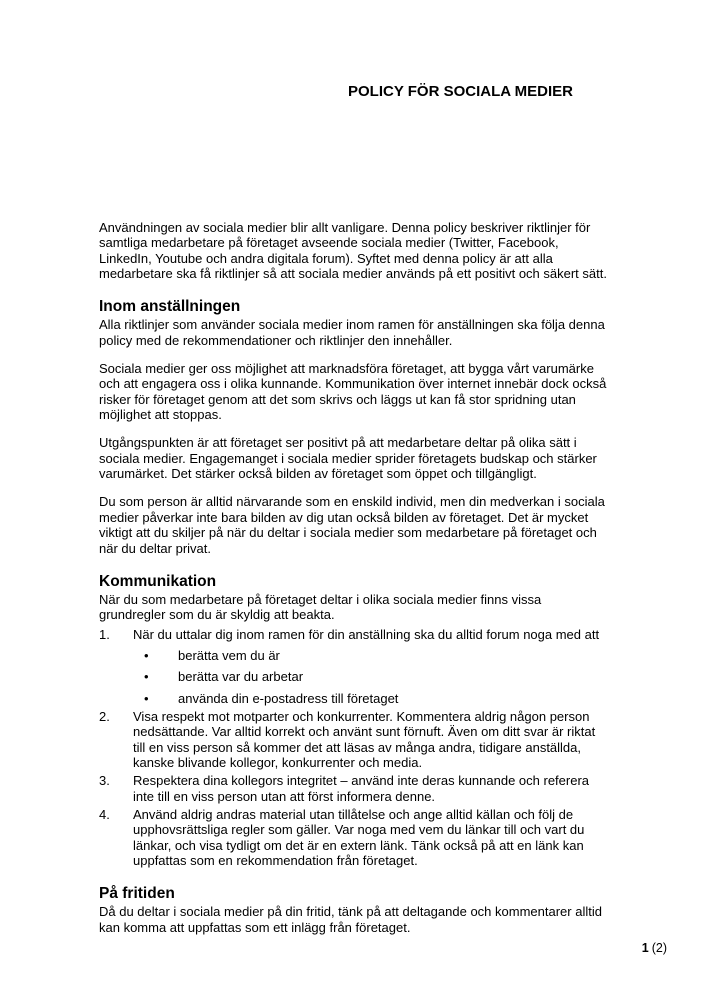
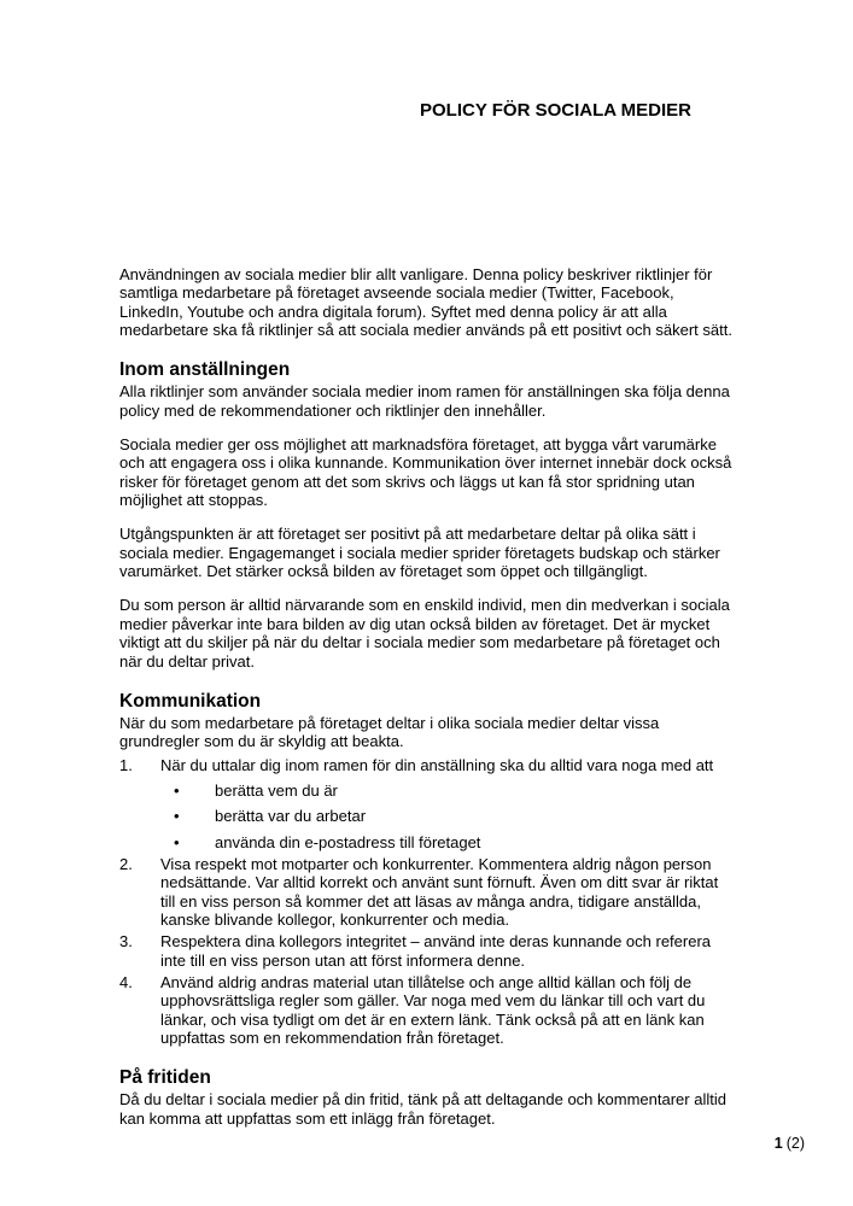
  POLICY FÖR SOCIALA MEDIER
  Användningen av sociala medier blir allt vanligare. Denna policy beskriver riktlinjer för samtliga medarbetare på företaget avseende sociala medier (Twitter, Facebook, LinkedIn, Youtube och andra digitala forum). Syftet med denna policy är att alla medarbetare ska få riktlinjer så att sociala medier används på ett positivt och säkert sätt.
  Inom anställningen
  Alla riktlinjer som använder sociala medier inom ramen för anställningen ska följa denna policy med de rekommendationer och riktlinjer den innehåller.
  Sociala medier ger oss möjlighet att marknadsföra företaget, att bygga vårt varumärke och att engagera oss i olika kunnande. Kommunikation över internet innebär dock också risker för företaget genom att det som skrivs och läggs ut kan få stor spridning utan möjlighet att stoppas.
  Utgångspunkten är att företaget ser positivt på att medarbetare deltar på olika sätt i sociala medier. Engagemanget i sociala medier sprider företagets budskap och stärker varumärket. Det stärker också bilden av företaget som öppet och tillgängligt.
  Du som person är alltid närvarande som en enskild individ, men din medverkan i sociala medier påverkar inte bara bilden av dig utan också bilden av företaget. Det är mycket viktigt att du skiljer på när du deltar i sociala medier som medarbetare på företaget och när du deltar privat.
  Kommunikation
- När du som medarbetare på företaget deltar i olika sociala medier finns vissa grundregler som du är skyldig att beakta.
+ När du som medarbetare på företaget deltar i olika sociala medier deltar vissa grundregler som du är skyldig att beakta.
  1.
- När du uttalar dig inom ramen för din anställning ska du alltid forum noga med att
+ När du uttalar dig inom ramen för din anställning ska du alltid vara noga med att
  •
  berätta vem du är
  •
  berätta var du arbetar
  •
  använda din e-postadress till företaget
  2.
  Visa respekt mot motparter och konkurrenter. Kommentera aldrig någon person nedsättande. Var alltid korrekt och använt sunt förnuft. Även om ditt svar är riktat till en viss person så kommer det att läsas av många andra, tidigare anställda, kanske blivande kollegor, konkurrenter och media.
  3.
  Respektera dina kollegors integritet – använd inte deras kunnande och referera inte till en viss person utan att först informera denne.
  4.
  Använd aldrig andras material utan tillåtelse och ange alltid källan och följ de upphovsrättsliga regler som gäller. Var noga med vem du länkar till och vart du länkar, och visa tydligt om det är en extern länk. Tänk också på att en länk kan uppfattas som en rekommendation från företaget.
  På fritiden
  Då du deltar i sociala medier på din fritid, tänk på att deltagande och kommentarer alltid kan komma att uppfattas som ett inlägg från företaget.
  1 (2)
